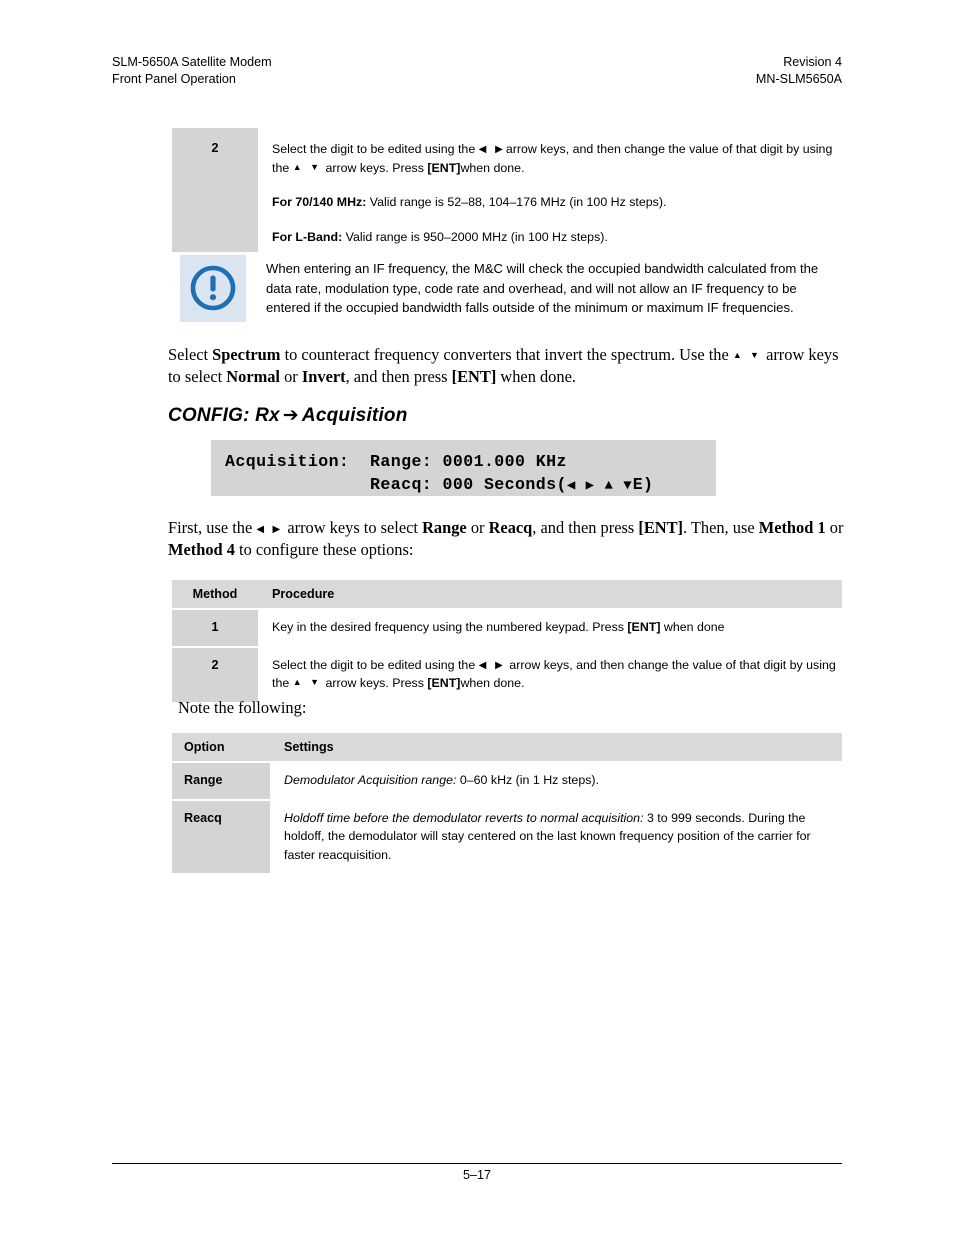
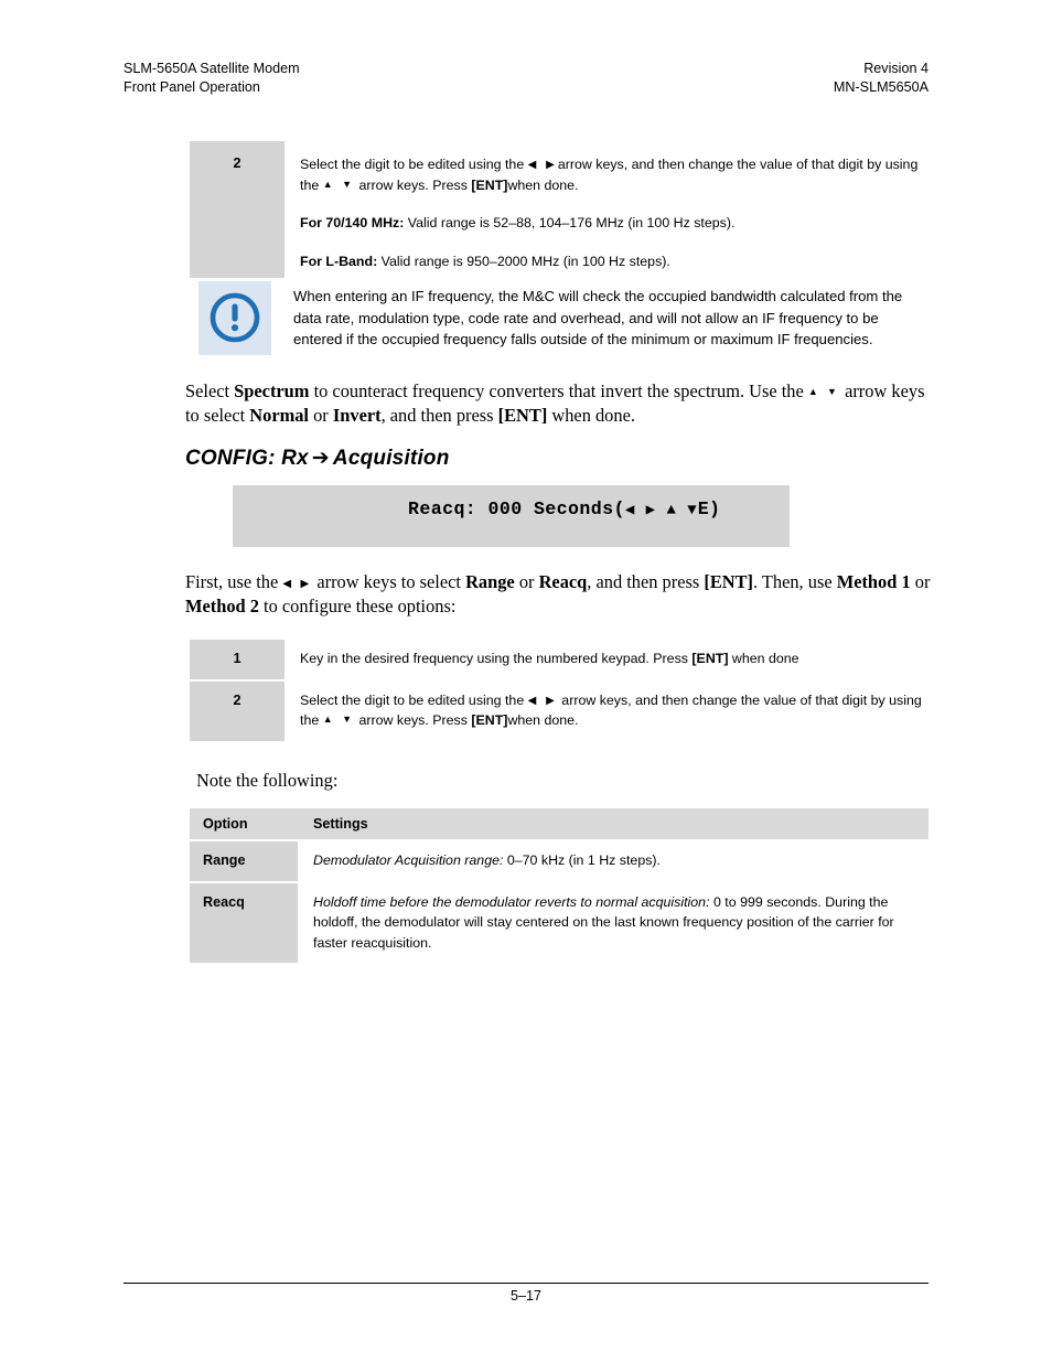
  SLM-5650A Satellite Modem
  Revision 4
  Front Panel Operation
  MN-SLM5650A
  2	Select the digit to be edited using the ◀ ▶arrow keys, and then change the value of that digit by using the ▲ ▼ arrow keys. Press [ENT]when done. For 70/140 MHz: Valid range is 52–88, 104–176 MHz (in 100 Hz steps). For L-Band: Valid range is 950–2000 MHz (in 100 Hz steps).
- When entering an IF frequency, the M&C will check the occupied bandwidth calculated from the data rate, modulation type, code rate and overhead, and will not allow an IF frequency to be entered if the occupied bandwidth falls outside of the minimum or maximum IF frequencies.
+ When entering an IF frequency, the M&C will check the occupied bandwidth calculated from the data rate, modulation type, code rate and overhead, and will not allow an IF frequency to be entered if the occupied frequency falls outside of the minimum or maximum IF frequencies.
  Select Spectrum to counteract frequency converters that invert the spectrum. Use the ▲ ▼ arrow keys to select Normal or Invert, and then press [ENT] when done.
  CONFIG: Rx ➔ Acquisition
- Acquisition: Range: 0001.000 KHz
  Reacq: 000 Seconds(◀ ▶ ▲ ▼E)
- First, use the ◀ ▶ arrow keys to select Range or Reacq, and then press [ENT]. Then, use Method 1 or Method 4 to configure these options:
+ First, use the ◀ ▶ arrow keys to select Range or Reacq, and then press [ENT]. Then, use Method 1 or Method 2 to configure these options:
- Method	Procedure
  1	Key in the desired frequency using the numbered keypad. Press [ENT] when done
  2	Select the digit to be edited using the ◀ ▶ arrow keys, and then change the value of that digit by using the ▲ ▼ arrow keys. Press [ENT]when done.
  Note the following:
  Option	Settings
- Range	Demodulator Acquisition range: 0–60 kHz (in 1 Hz steps).
+ Range	Demodulator Acquisition range: 0–70 kHz (in 1 Hz steps).
- Reacq	Holdoff time before the demodulator reverts to normal acquisition: 3 to 999 seconds. During the holdoff, the demodulator will stay centered on the last known frequency position of the carrier for faster reacquisition.
+ Reacq	Holdoff time before the demodulator reverts to normal acquisition: 0 to 999 seconds. During the holdoff, the demodulator will stay centered on the last known frequency position of the carrier for faster reacquisition.
  5–17
